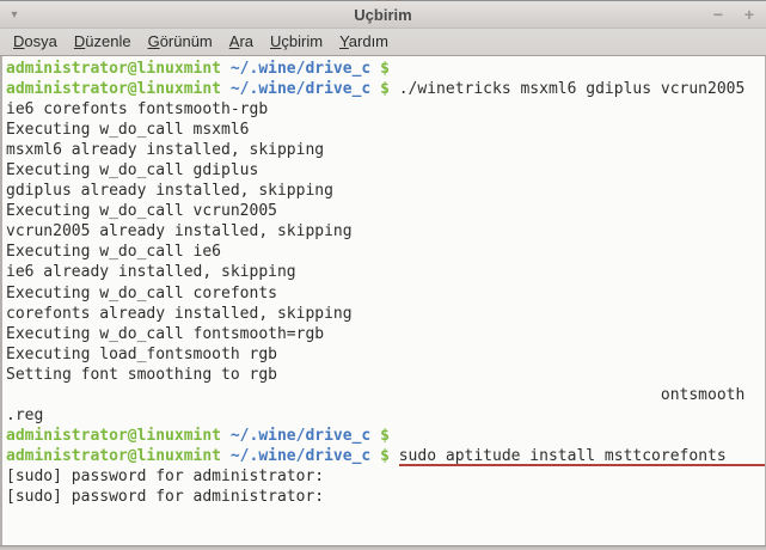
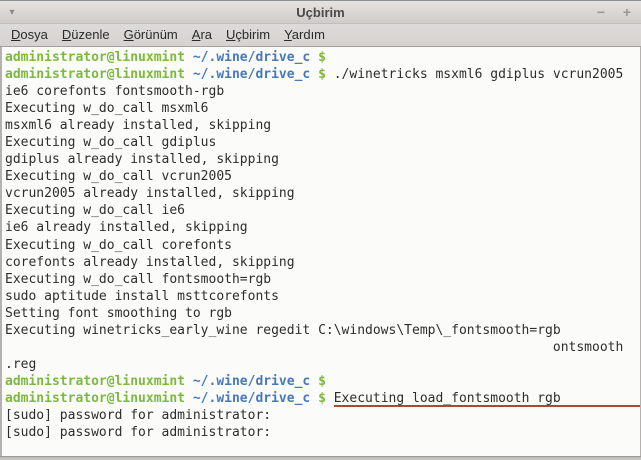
  ▾
  Uçbirim
  −
  +
  Dosya
  Düzenle
  Görünüm
  Ara
  Uçbirim
  Yardım
  administrator@linuxmint
  ~/.wine/drive_c
  $
  administrator@linuxmint
  ~/.wine/drive_c
  $
  ./winetricks msxml6 gdiplus vcrun2005
  ie6 corefonts fontsmooth-rgb
  Executing w_do_call msxml6
  msxml6 already installed, skipping
  Executing w_do_call gdiplus
  gdiplus already installed, skipping
  Executing w_do_call vcrun2005
  vcrun2005 already installed, skipping
  Executing w_do_call ie6
  ie6 already installed, skipping
  Executing w_do_call corefonts
  corefonts already installed, skipping
  Executing w_do_call fontsmooth=rgb
- Executing load_fontsmooth rgb
+ sudo aptitude install msttcorefonts
  Setting font smoothing to rgb
+ Executing winetricks_early_wine regedit C:\windows\Temp\_fontsmooth=rgb
  ontsmooth
  .reg
  administrator@linuxmint
  ~/.wine/drive_c
  $
  administrator@linuxmint
  ~/.wine/drive_c
  $
- sudo aptitude install msttcorefonts
+ Executing load_fontsmooth rgb
  [sudo] password for administrator:
  [sudo] password for administrator:
